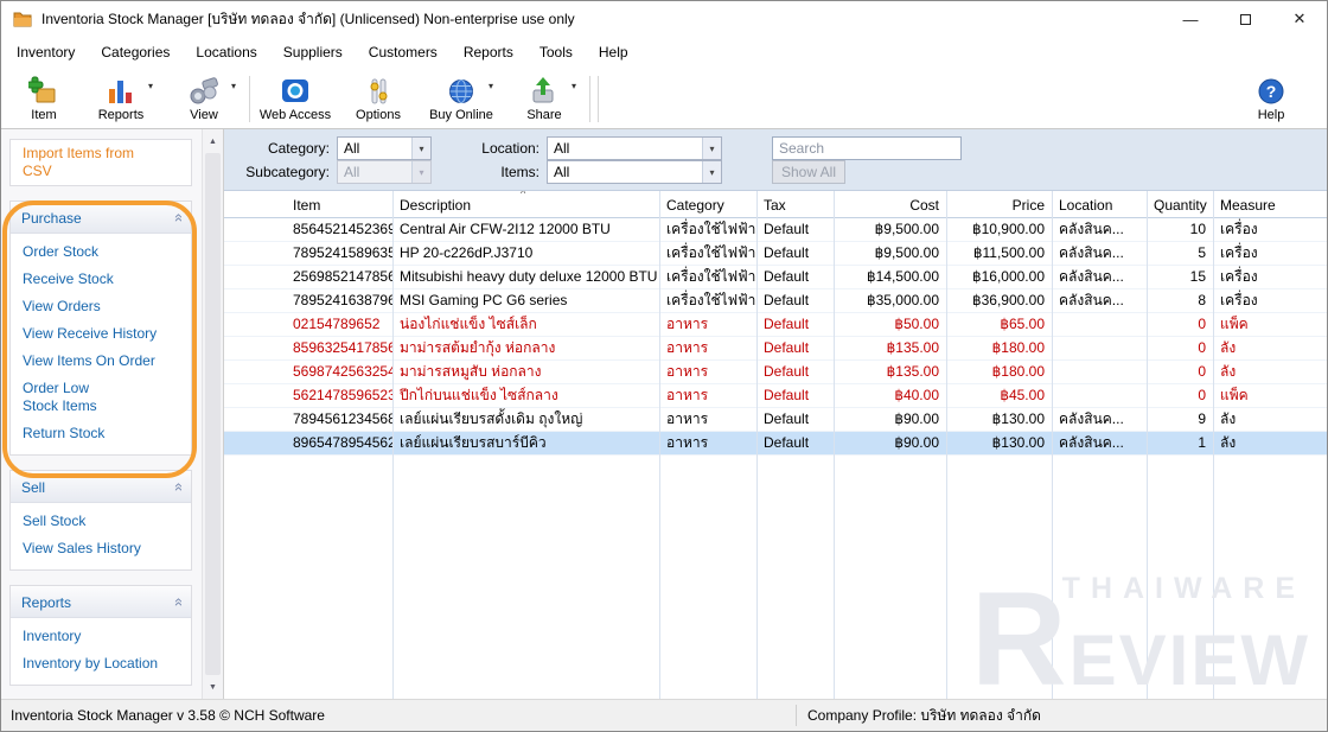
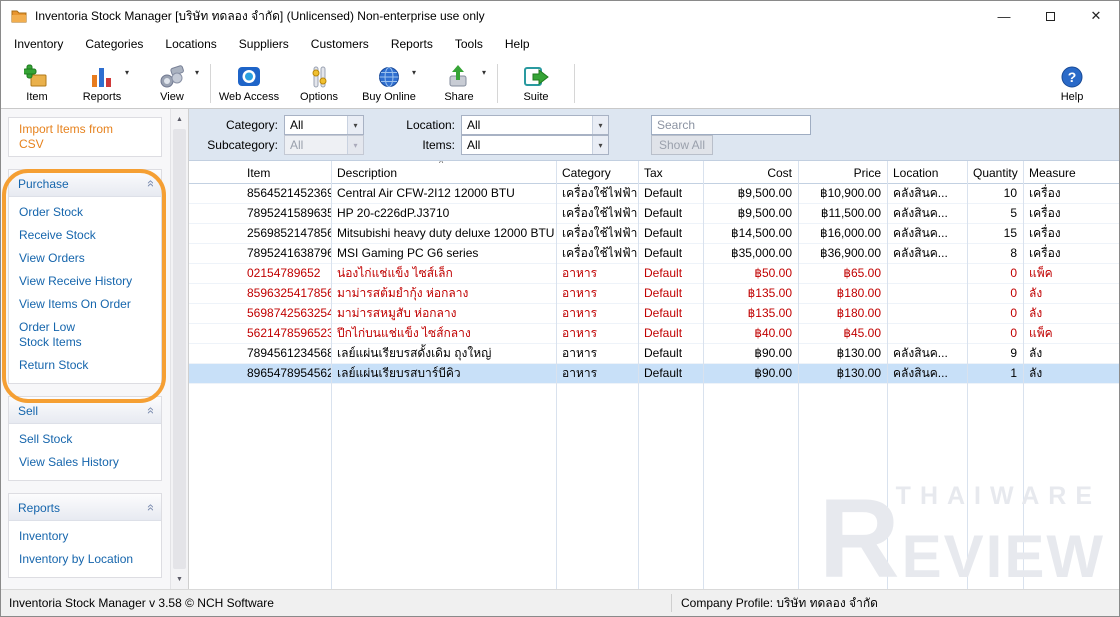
  Inventoria Stock Manager [บริษัท ทดลอง จำกัด] (Unlicensed) Non-enterprise use only
  —
  ✕
  Inventory
  Categories
  Locations
  Suppliers
  Customers
  Reports
  Tools
  Help
  Item
  Reports
  View
  Web Access
  Options
  Buy Online
  Share
+ Suite
  ?
  Help
  Import Items from CSV
  Purchase
  Order Stock
  Receive Stock
  View Orders
  View Receive History
  View Items On Order
  Order Low Stock Items
  Return Stock
  Sell
  Sell Stock
  View Sales History
  Reports
  Inventory
  Inventory by Location
  Category:
  All
  Location:
  All
  Search
  Subcategory:
  All
  Items:
  All
  Show All
  Item	Description	Category	Tax	Cost	Price	Location	Quantity	Measure
  856452145236	Central Air CFW-2I12 12000 BTU	เครื่องใช้ไฟฟ้า	Default	฿9,500.00	฿10,900.00	คลังสินค...	10	เครื่อง
  789524158963	HP 20-c226dP.J3710	เครื่องใช้ไฟฟ้า	Default	฿9,500.00	฿11,500.00	คลังสินค...	5	เครื่อง
  256985214785	Mitsubishi heavy duty deluxe 12000 BTU	เครื่องใช้ไฟฟ้า	Default	฿14,500.00	฿16,000.00	คลังสินค...	15	เครื่อง
  789524163879	MSI Gaming PC G6 series	เครื่องใช้ไฟฟ้า	Default	฿35,000.00	฿36,900.00	คลังสินค...	8	เครื่อง
  02154789652	น่องไก่แช่แข็ง ไซส์เล็ก	อาหาร	Default	฿50.00	฿65.00		0	แพ็ค
  859632541785	มาม่ารสต้มยำกุ้ง ห่อกลาง	อาหาร	Default	฿135.00	฿180.00		0	ลัง
  569874256325	มาม่ารสหมูสับ ห่อกลาง	อาหาร	Default	฿135.00	฿180.00		0	ลัง
  562147859652	ปีกไก่บนแช่แข็ง ไซส์กลาง	อาหาร	Default	฿40.00	฿45.00		0	แพ็ค
  789456123456	เลย์แผ่นเรียบรสดั้งเดิม ถุงใหญ่	อาหาร	Default	฿90.00	฿130.00	คลังสินค...	9	ลัง
  896547895456	เลย์แผ่นเรียบรสบาร์บีคิว	อาหาร	Default	฿90.00	฿130.00	คลังสินค...	1	ลัง
  THAIWARE
  REVIEW
  Inventoria Stock Manager v 3.58 © NCH Software
  Company Profile: บริษัท ทดลอง จำกัด
